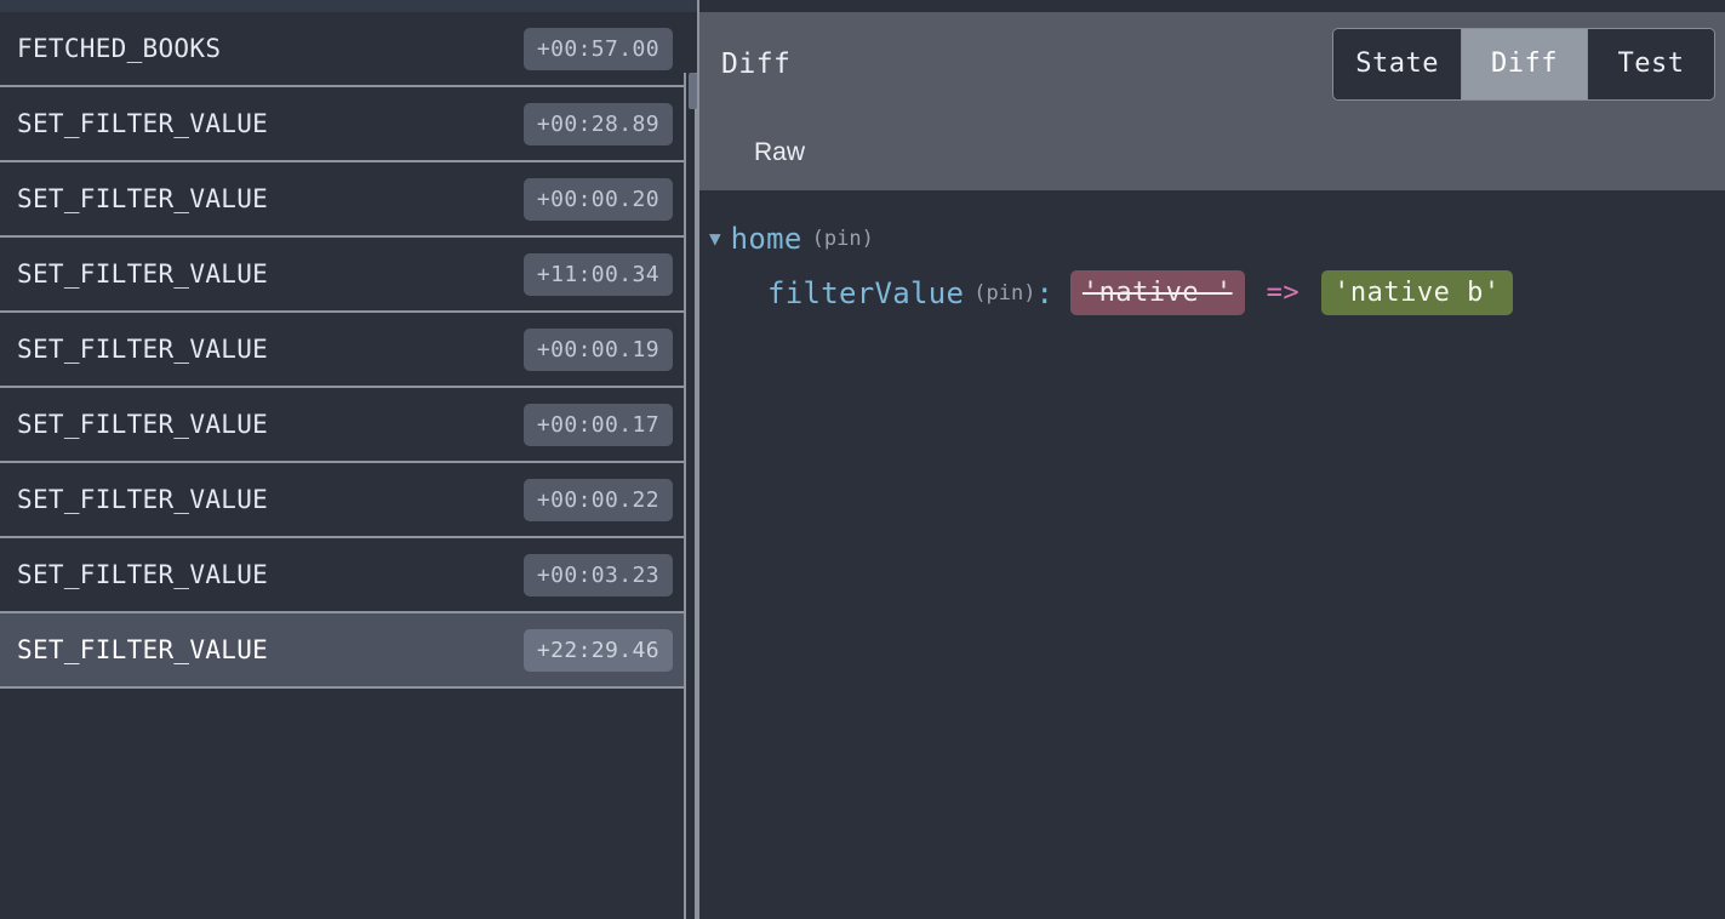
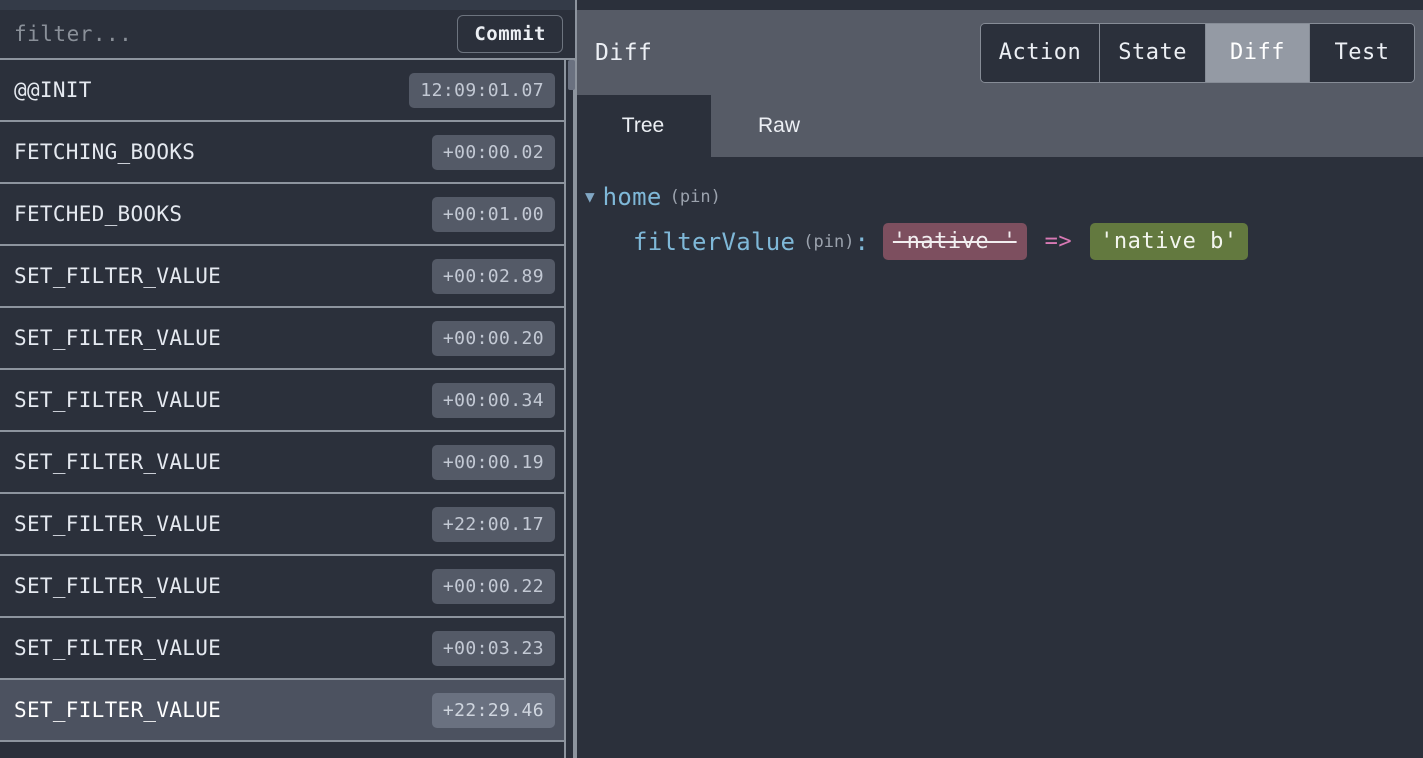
+ filter...
+ Commit
+ @@INIT
+ 12:09:01.07
+ FETCHING_BOOKS
+ +00:00.02
  FETCHED_BOOKS
- +00:57.00
+ +00:01.00
  SET_FILTER_VALUE
- +00:28.89
+ +00:02.89
  SET_FILTER_VALUE
  +00:00.20
  SET_FILTER_VALUE
- +11:00.34
+ +00:00.34
  SET_FILTER_VALUE
  +00:00.19
  SET_FILTER_VALUE
- +00:00.17
+ +22:00.17
  SET_FILTER_VALUE
  +00:00.22
  SET_FILTER_VALUE
  +00:03.23
  SET_FILTER_VALUE
  +22:29.46
  Diff
+ Action
  State
  Diff
  Test
+ Tree
  Raw
  ▼
  home
  (pin)
  filterValue
  (pin)
  :
  'native '
  =>
  'native b'
